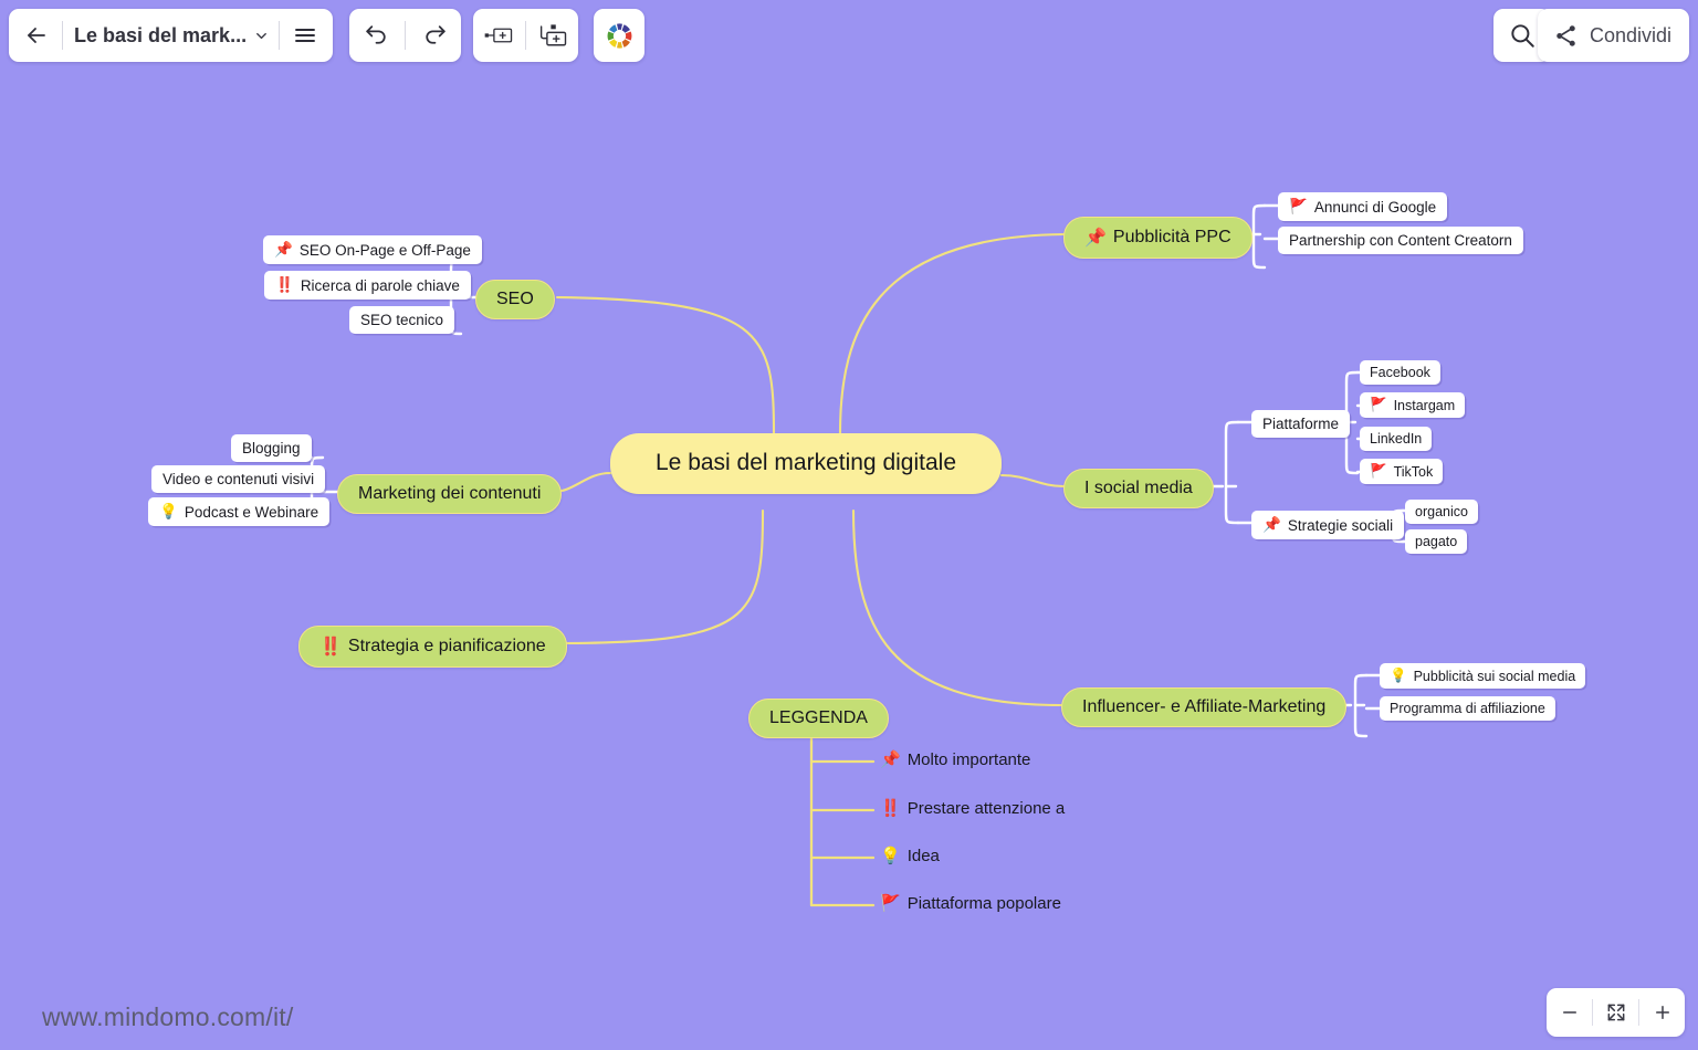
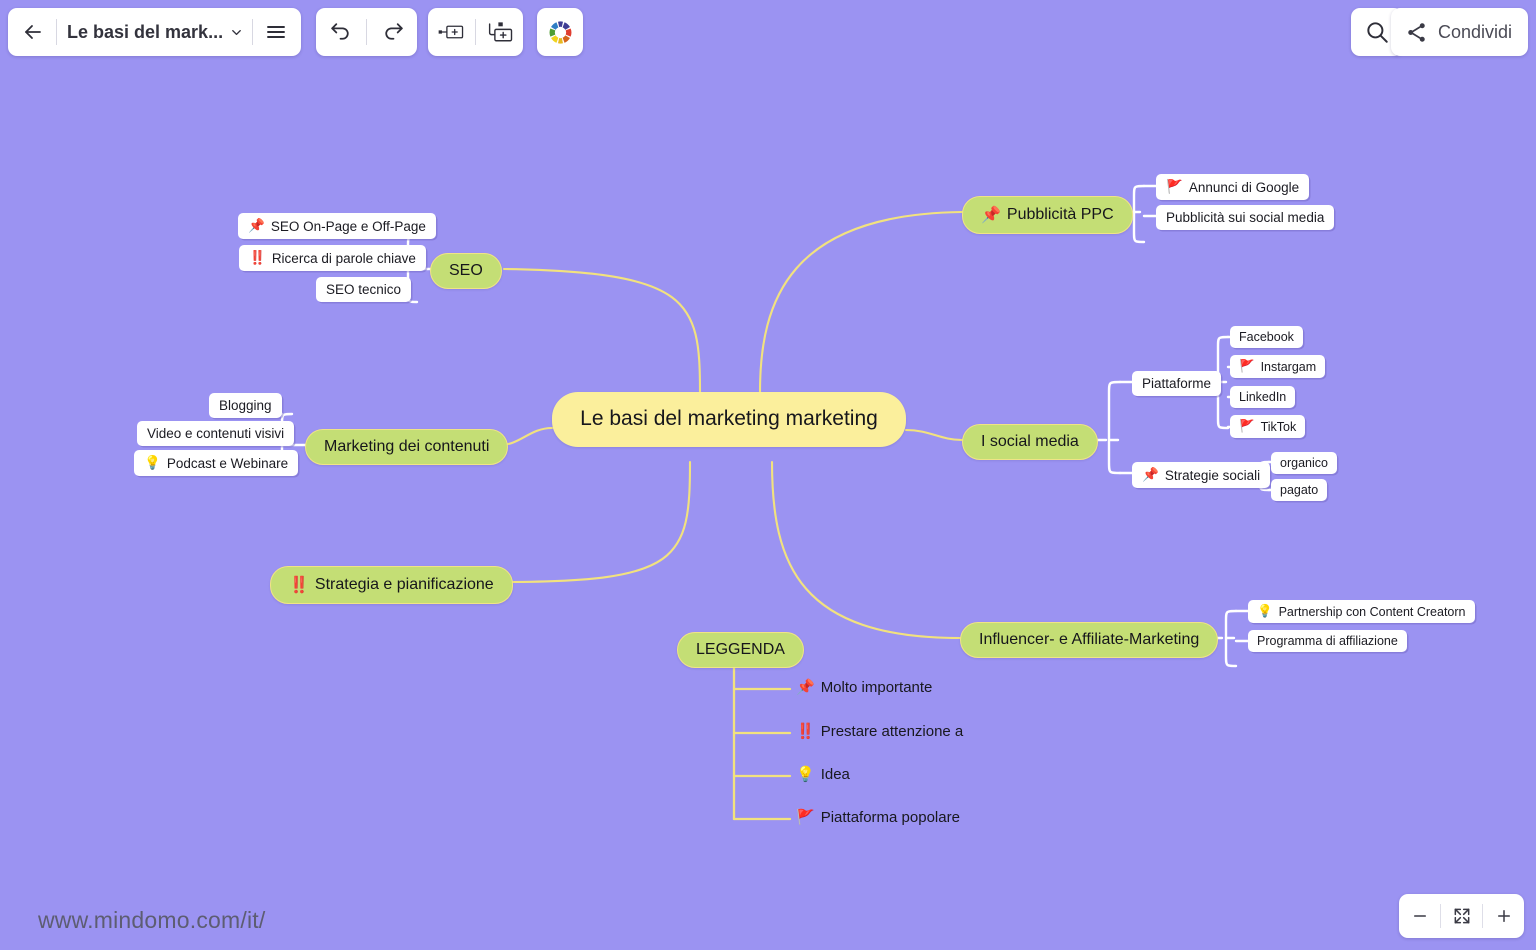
- Le basi del marketing digitale
+ Le basi del marketing marketing
  SEO
  📌
  SEO On-Page e Off-Page
  ‼️
  Ricerca di parole chiave
  SEO tecnico
  Marketing dei contenuti
  Blogging
  Video e contenuti visivi
  💡
  Podcast e Webinare
  ‼️
  Strategia e pianificazione
  📌
  Pubblicità PPC
  🚩
  Annunci di Google
- Partnership con Content Creatorn
+ Pubblicità sui social media
  I social media
  Piattaforme
  Facebook
  🚩
  Instargam
  LinkedIn
  🚩
  TikTok
  📌
  Strategie sociali
  organico
  pagato
  Influencer- e Affiliate-Marketing
  💡
- Pubblicità sui social media
+ Partnership con Content Creatorn
  Programma di affiliazione
  LEGGENDA
  📌
  Molto importante
  ‼️
  Prestare attenzione a
  💡
  Idea
  🚩
  Piattaforma popolare
  Le basi del mark...
  Condividi
  www.mindomo.com/it/
